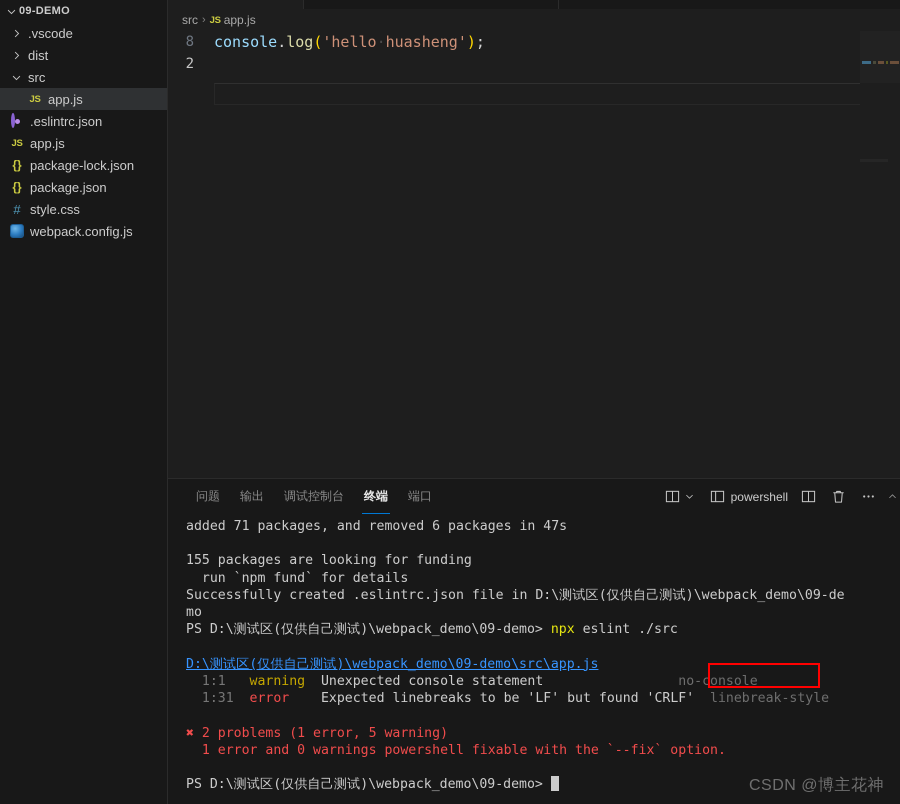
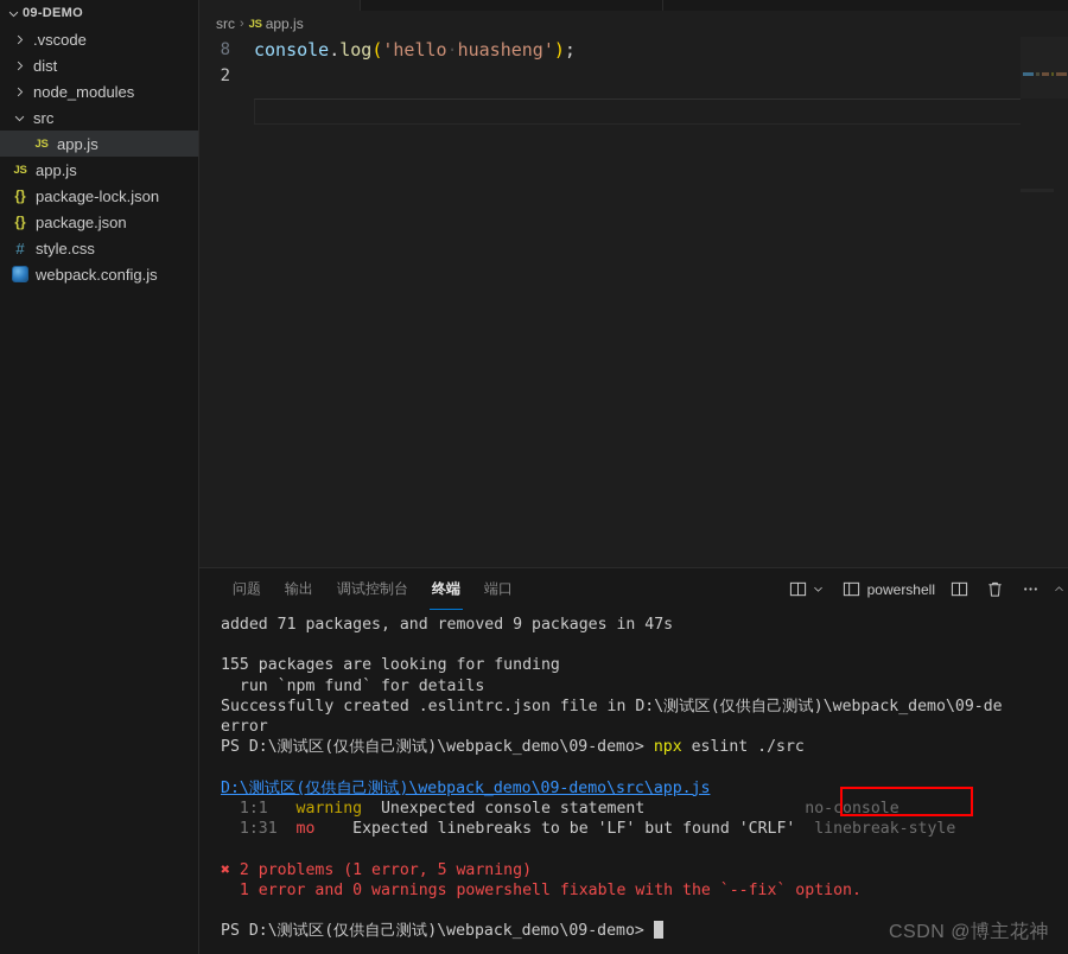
  09-DEMO
  .vscode
  dist
+ node_modules
  src
  JS
  app.js
- .eslintrc.json
  JS
  app.js
  {}
  package-lock.json
  {}
  package.json
  #
  style.css
  webpack.config.js
  src
  ›
  JS
  app.js
  8
  console.log('hello·huasheng');
  2
  问题
  输出
  调试控制台
  终端
  端口
  powershell
- added 71 packages, and removed 6 packages in 47s
+ added 71 packages, and removed 9 packages in 47s
  155 packages are looking for funding
  run `npm fund` for details
  Successfully created .eslintrc.json file in D:\测试区(仅供自己测试)\webpack_demo\09-de
- mo
+ error
  PS D:\测试区(仅供自己测试)\webpack_demo\09-demo> npx eslint ./src
  D:\测试区(仅供自己测试)\webpack_demo\09-demo\src\app.js
  1:1 warning Unexpected console statement no-console
- 1:31 error Expected linebreaks to be 'LF' but found 'CRLF' linebreak-style
+ 1:31 mo Expected linebreaks to be 'LF' but found 'CRLF' linebreak-style
  ✖ 2 problems (1 error, 5 warning)
  1 error and 0 warnings powershell fixable with the `--fix` option.
  PS D:\测试区(仅供自己测试)\webpack_demo\09-demo>
  CSDN @博主花神
